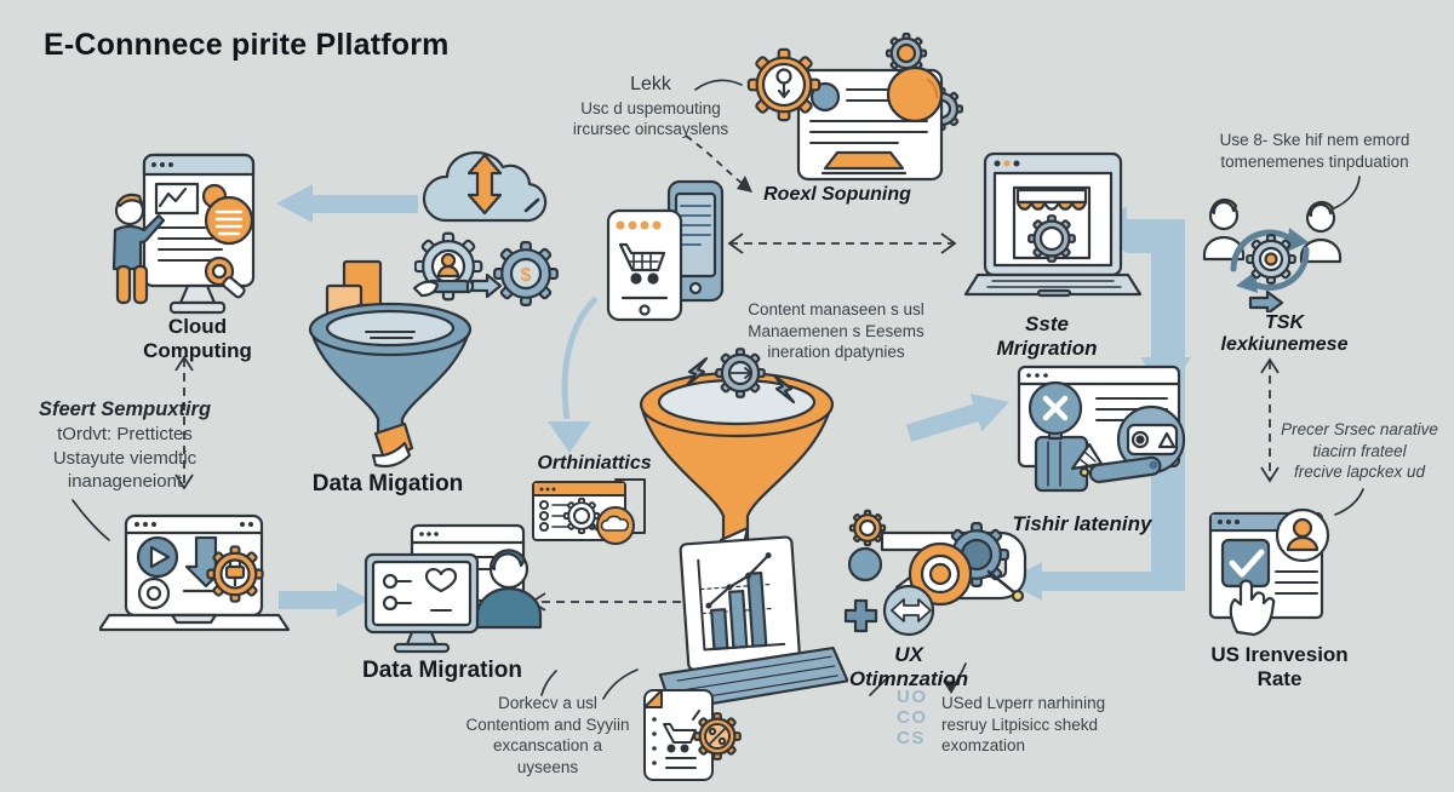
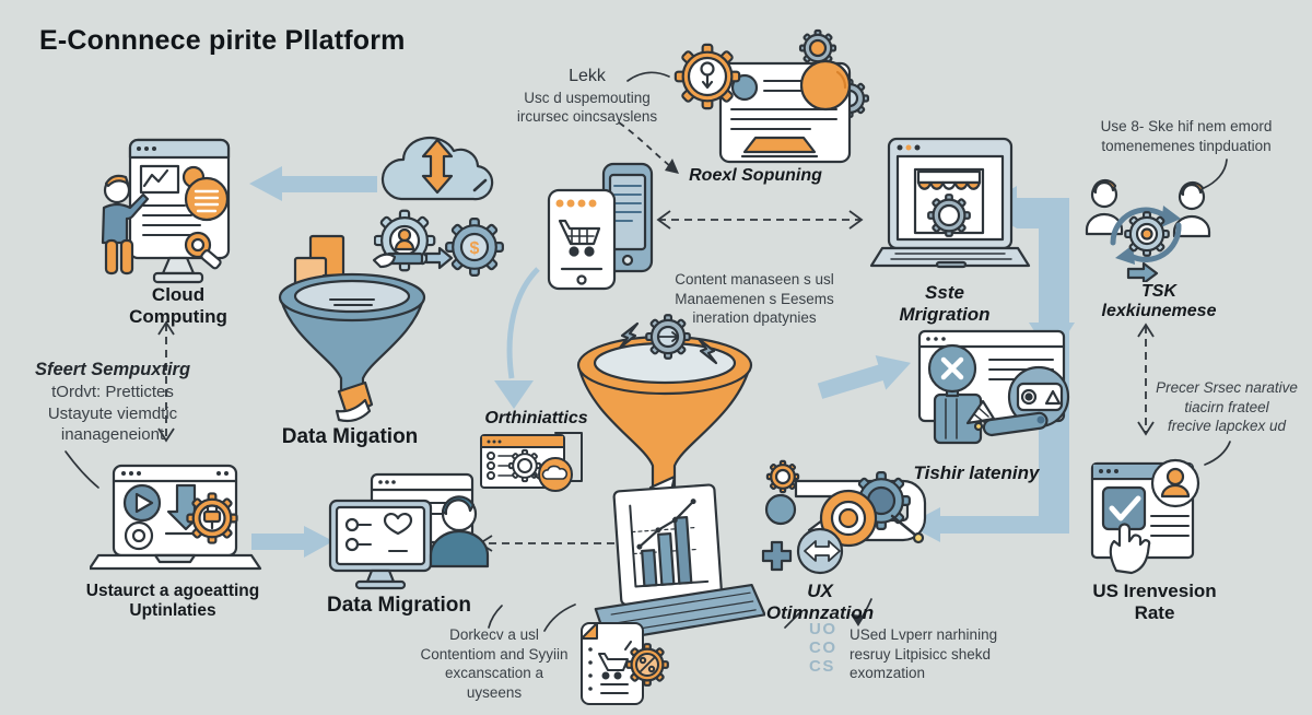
  E-Connnece pirite Pllatform
  $
  Cloud Computing
  Data Migation
  Orthiniattics
  Roexl Sopuning
  Sste Mrigration
  TSK lexkiunemese
  Tishir lateniny
  UX Otimnzation
  US Irenvesion Rate
  Data Migration
+ Ustaurct a agoeatting
+ Uptinlaties
  Lekk
  Usc d uspemouting
  ircursec oincsayslens
  Use 8- Ske hif nem emord
  tomenemenes tinpduation
  Sfeert Sempuxtirg
  tOrdvt: Prettictes
  Ustayute viemdtic
  inanageneiont
  Content manaseen s usl
  Manaemenen s Eesems
  ineration dpatynies
  Precer Srsec narative
  tiacirn frateel
  frecive lapckex ud
  Dorkecv a usl
  Contentiom and Syyiin
  excanscation a uyseens
  UO
  CO
  CS
  USed Lvperr narhining
  resruy Litpisicc shekd
  exomzation
